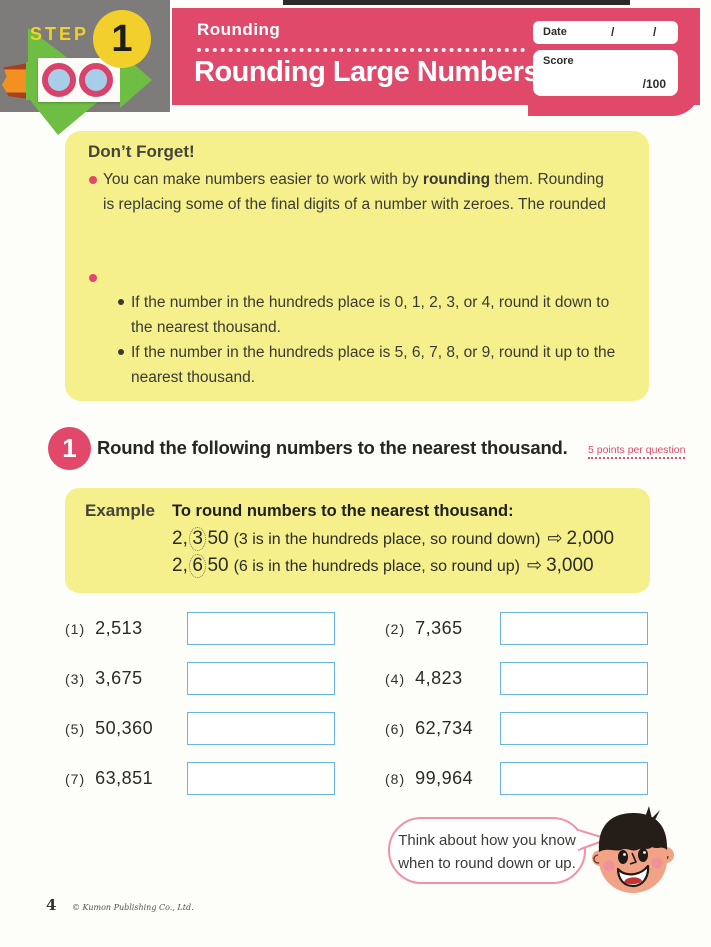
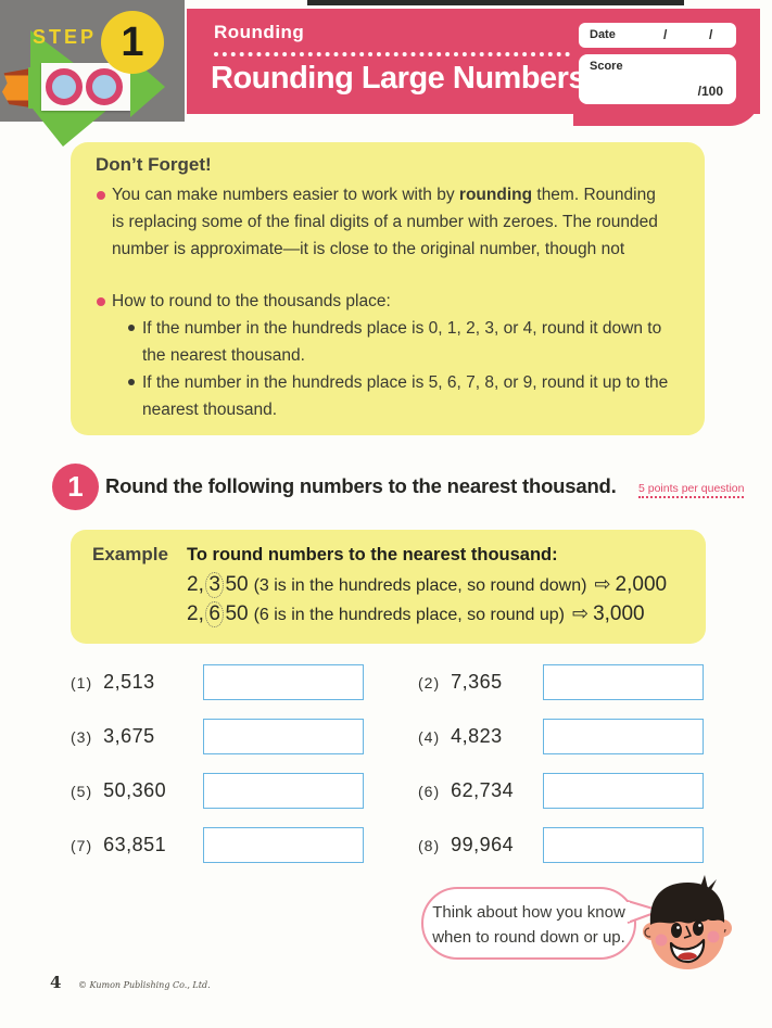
  STEP
  1
  Rounding
  Rounding Large Numbers
  Date
  /
  /
  Score
  /100
  Don’t Forget!
  You can make numbers easier to work with by rounding them. Rounding
  is replacing some of the final digits of a number with zeroes. The rounded
+ number is approximate—it is close to the original number, though not
+ How to round to the thousands place:
  If the number in the hundreds place is 0, 1, 2, 3, or 4, round it down to
  the nearest thousand.
  If the number in the hundreds place is 5, 6, 7, 8, or 9, round it up to the
  nearest thousand.
  1
  Round the following numbers to the nearest thousand.
  5 points per question
  Example
  To round numbers to the nearest thousand:
  2,
  3
  50
  (3 is in the hundreds place, so round down)
  ⇨
  2,000
  2,
  6
  50
  (6 is in the hundreds place, so round up)
  ⇨
  3,000
  (1)
  2,513
  (2)
  7,365
  (3)
  3,675
  (4)
  4,823
  (5)
  50,360
  (6)
  62,734
  (7)
  63,851
  (8)
  99,964
  Think about how you know
  when to round down or up.
  4
  © Kumon Publishing Co., Ltd.
